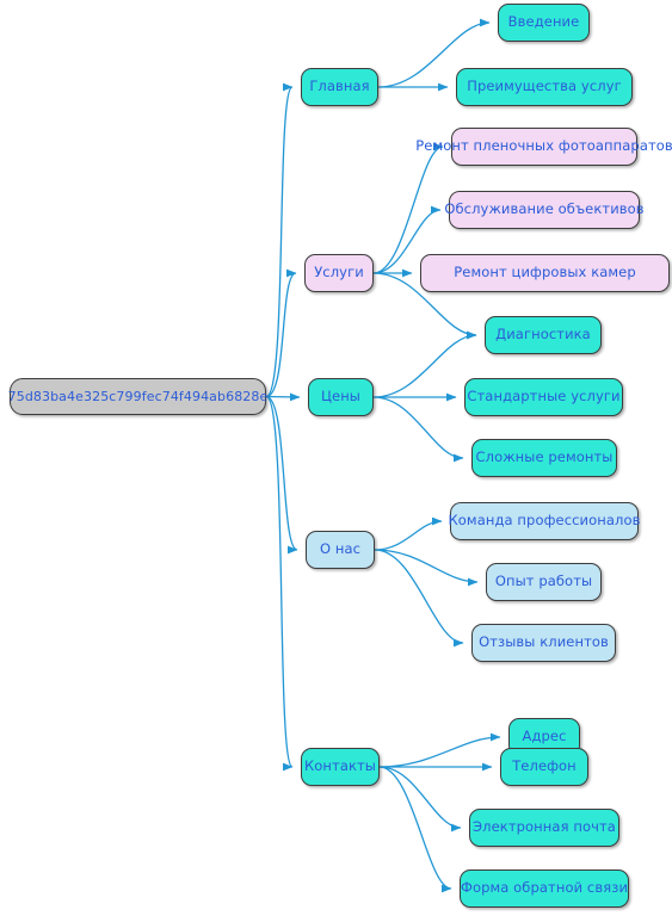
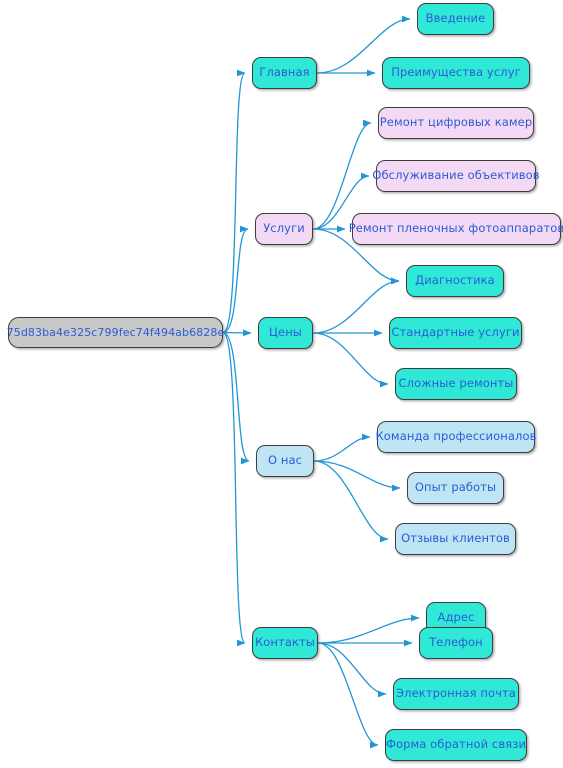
  75d83ba4e325c799fec74f494ab6828e
  Главная
  Введение
  Преимущества услуг
  Услуги
- Ремонт пленочных фотоаппаратов
+ Ремонт цифровых камер
  Обслуживание объективов
- Ремонт цифровых камер
+ Ремонт пленочных фотоаппаратов
  Цены
  Диагностика
  Стандартные услуги
  Сложные ремонты
  О нас
  Команда профессионалов
  Опыт работы
  Отзывы клиентов
  Контакты
  Адрес
  Телефон
  Электронная почта
  Форма обратной связи
